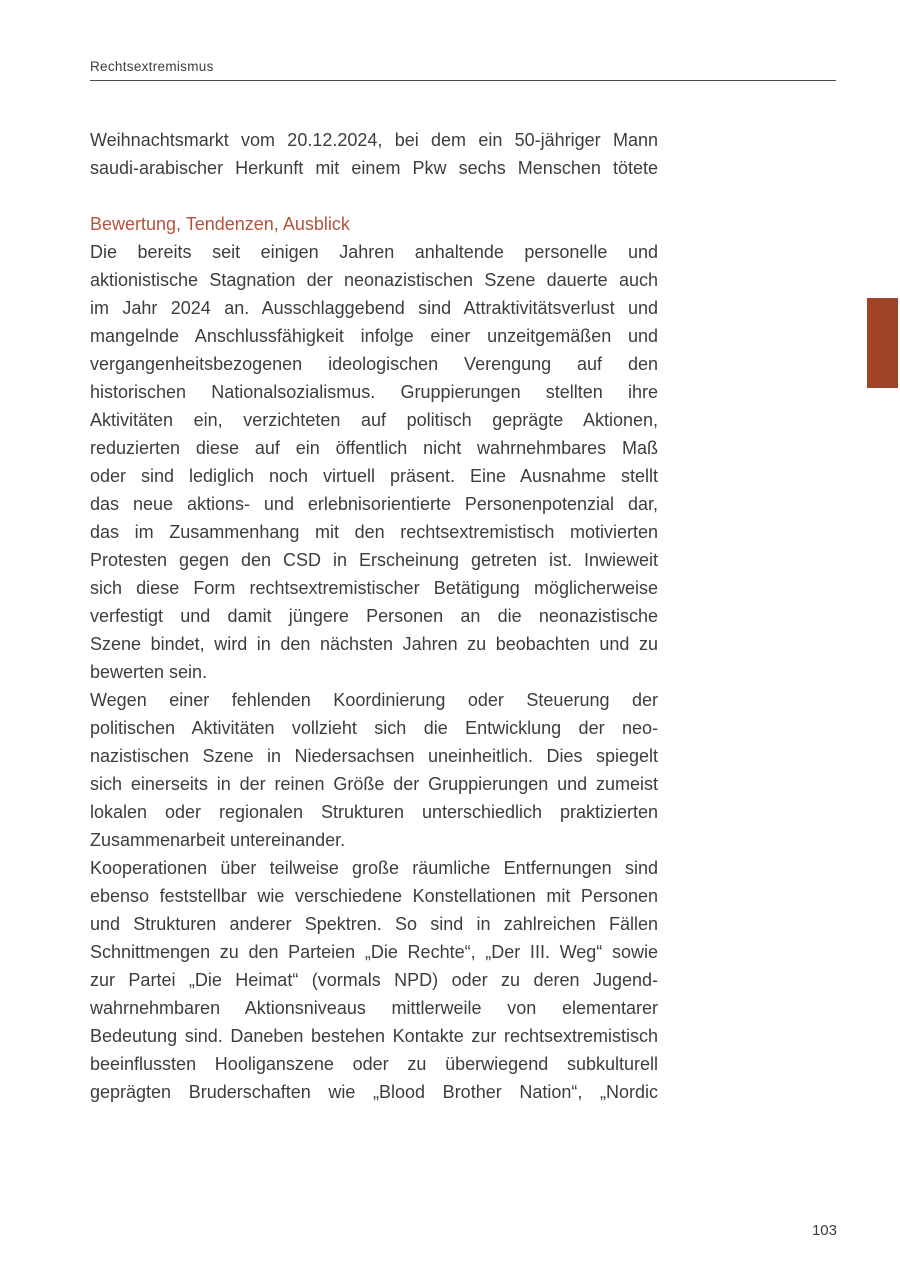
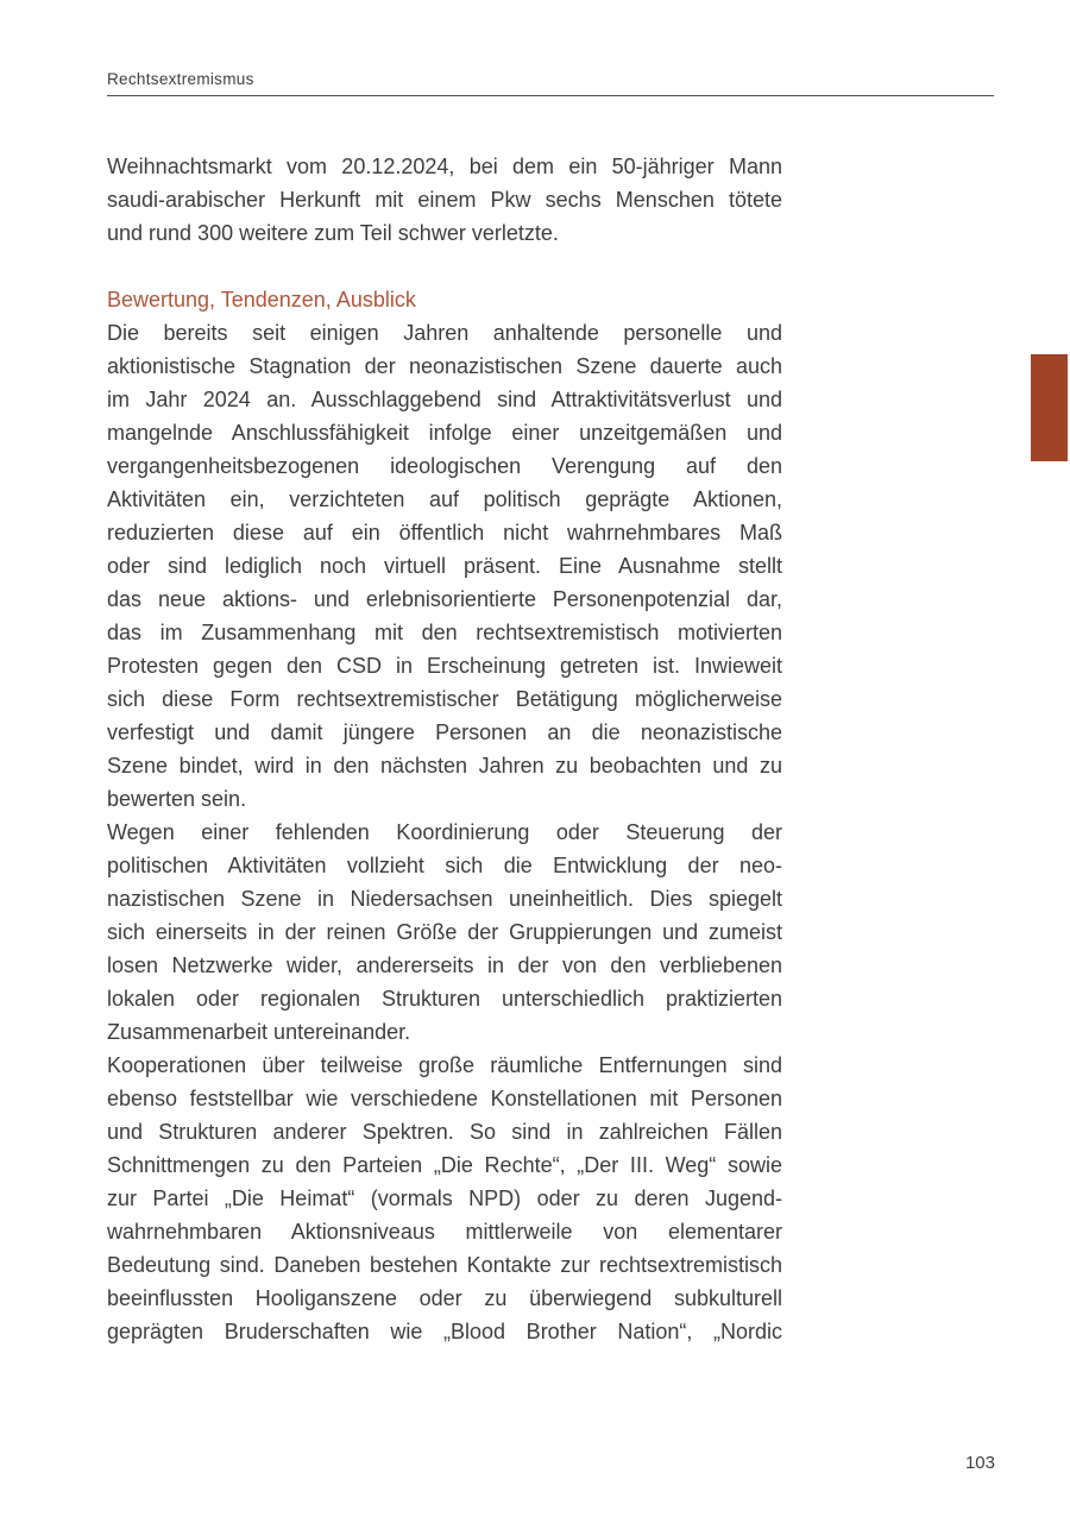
  Rechtsextremismus
  Weihnachtsmarkt vom 20.12.2024, bei dem ein 50-jähriger Mann
  saudi-arabischer Herkunft mit einem Pkw sechs Menschen tötete
+ und rund 300 weitere zum Teil schwer verletzte.
  Bewertung, Tendenzen, Ausblick
  Die bereits seit einigen Jahren anhaltende personelle und
  aktionistische Stagnation der neonazistischen Szene dauerte auch
  im Jahr 2024 an. Ausschlaggebend sind Attraktivitätsverlust und
  mangelnde Anschlussfähigkeit infolge einer unzeitgemäßen und
  vergangenheitsbezogenen ideologischen Verengung auf den
- historischen Nationalsozialismus. Gruppierungen stellten ihre
  Aktivitäten ein, verzichteten auf politisch geprägte Aktionen,
  reduzierten diese auf ein öffentlich nicht wahrnehmbares Maß
  oder sind lediglich noch virtuell präsent. Eine Ausnahme stellt
  das neue aktions- und erlebnisorientierte Personenpotenzial dar,
  das im Zusammenhang mit den rechtsextremistisch motivierten
  Protesten gegen den CSD in Erscheinung getreten ist. Inwieweit
  sich diese Form rechtsextremistischer Betätigung möglicherweise
  verfestigt und damit jüngere Personen an die neonazistische
  Szene bindet, wird in den nächsten Jahren zu beobachten und zu
  bewerten sein.
  Wegen einer fehlenden Koordinierung oder Steuerung der
  politischen Aktivitäten vollzieht sich die Entwicklung der neo-
  nazistischen Szene in Niedersachsen uneinheitlich. Dies spiegelt
  sich einerseits in der reinen Größe der Gruppierungen und zumeist
+ losen Netzwerke wider, andererseits in der von den verbliebenen
  lokalen oder regionalen Strukturen unterschiedlich praktizierten
  Zusammenarbeit untereinander.
  Kooperationen über teilweise große räumliche Entfernungen sind
  ebenso feststellbar wie verschiedene Konstellationen mit Personen
  und Strukturen anderer Spektren. So sind in zahlreichen Fällen
  Schnittmengen zu den Parteien „Die Rechte“, „Der III. Weg“ sowie
  zur Partei „Die Heimat“ (vormals NPD) oder zu deren Jugend-
  wahrnehmbaren Aktionsniveaus mittlerweile von elementarer
  Bedeutung sind. Daneben bestehen Kontakte zur rechtsextremistisch
  beeinflussten Hooliganszene oder zu überwiegend subkulturell
  geprägten Bruderschaften wie „Blood Brother Nation“, „Nordic
  103
